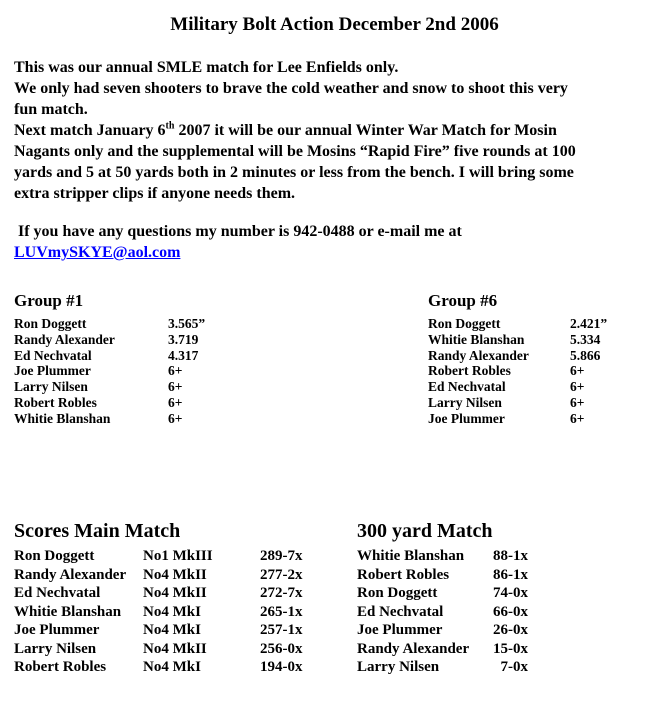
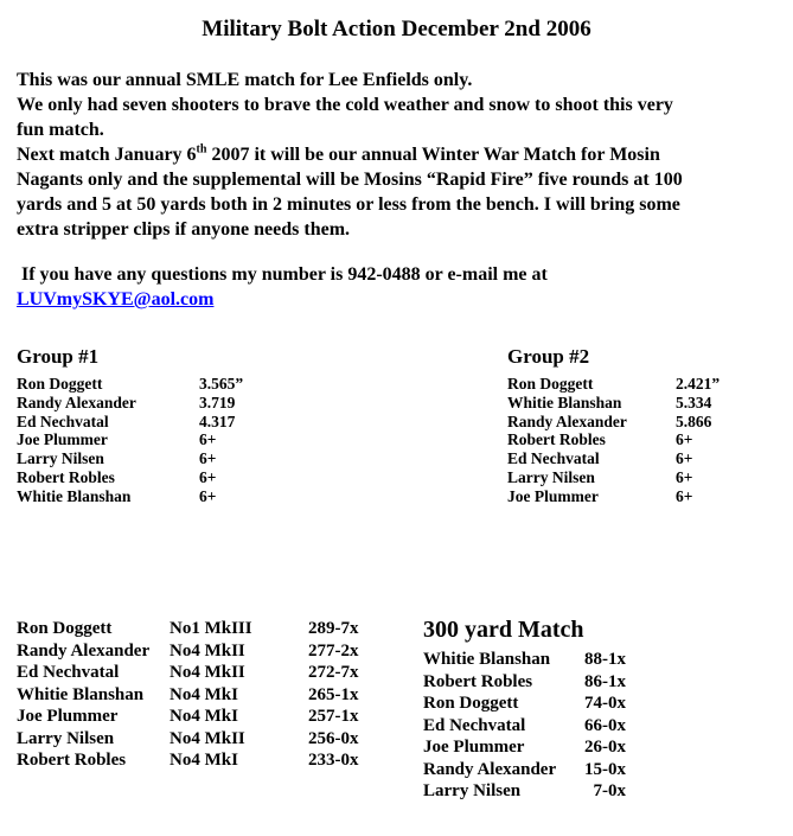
  Military Bolt Action December 2nd 2006
  This was our annual SMLE match for Lee Enfields only.
  We only had seven shooters to brave the cold weather and snow to shoot this very
  fun match.
  Next match January 6th 2007 it will be our annual Winter War Match for Mosin
  Nagants only and the supplemental will be Mosins “Rapid Fire” five rounds at 100
  yards and 5 at 50 yards both in 2 minutes or less from the bench. I will bring some
  extra stripper clips if anyone needs them.
  If you have any questions my number is 942-0488 or e-mail me at
  LUVmySKYE@aol.com
  Group #1
  Ron Doggett
  3.565”
  Randy Alexander
  3.719
  Ed Nechvatal
  4.317
  Joe Plummer
  6+
  Larry Nilsen
  6+
  Robert Robles
  6+
  Whitie Blanshan
  6+
- Group #6
+ Group #2
  Ron Doggett
  2.421”
  Whitie Blanshan
  5.334
  Randy Alexander
  5.866
  Robert Robles
  6+
  Ed Nechvatal
  6+
  Larry Nilsen
  6+
  Joe Plummer
  6+
- Scores Main Match
  Ron Doggett
  No1 MkIII
  289-7x
  Randy Alexander
  No4 MkII
  277-2x
  Ed Nechvatal
  No4 MkII
  272-7x
  Whitie Blanshan
  No4 MkI
  265-1x
  Joe Plummer
  No4 MkI
  257-1x
  Larry Nilsen
  No4 MkII
  256-0x
  Robert Robles
  No4 MkI
- 194-0x
+ 233-0x
  300 yard Match
  Whitie Blanshan
  88-1x
  Robert Robles
  86-1x
  Ron Doggett
  74-0x
  Ed Nechvatal
  66-0x
  Joe Plummer
  26-0x
  Randy Alexander
  15-0x
  Larry Nilsen
  7-0x
